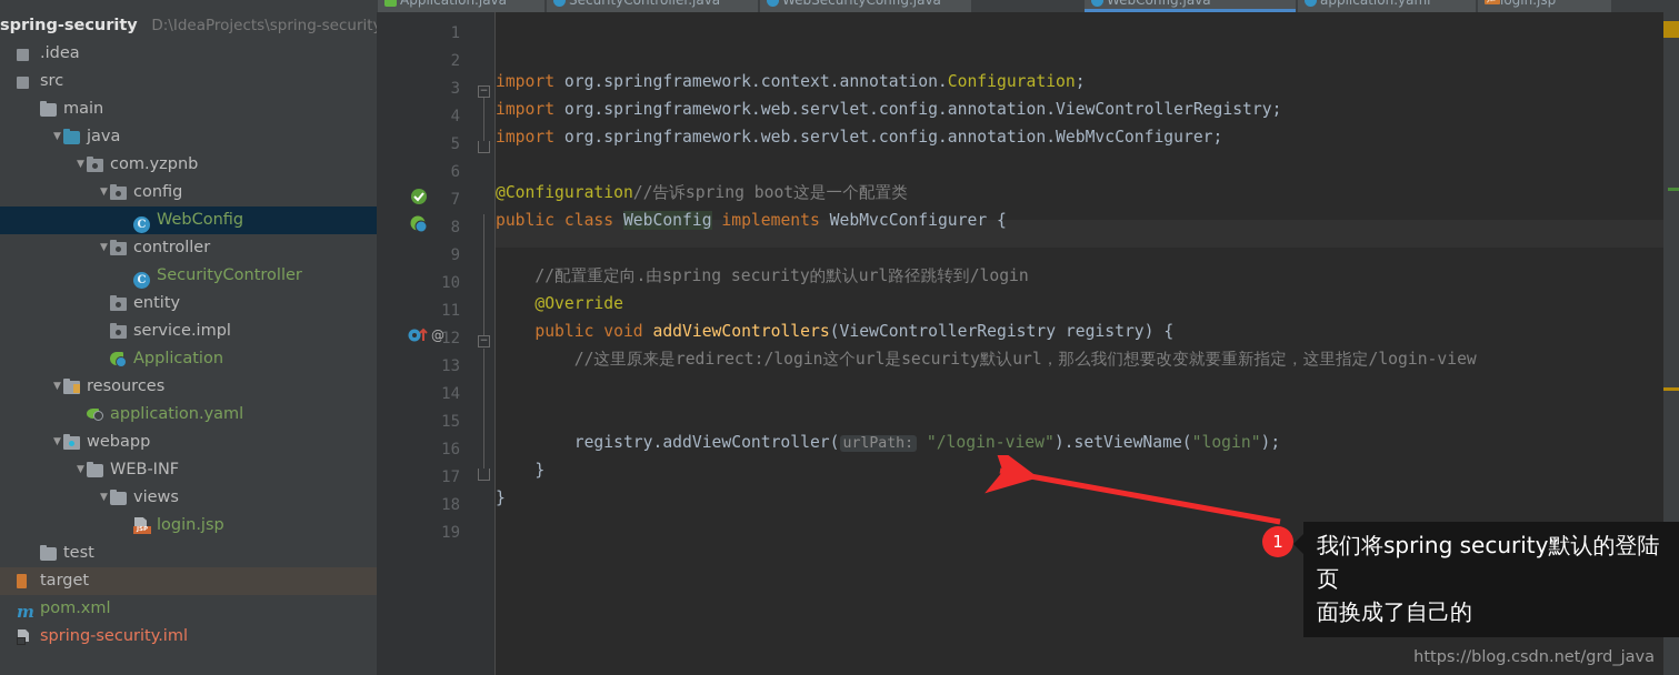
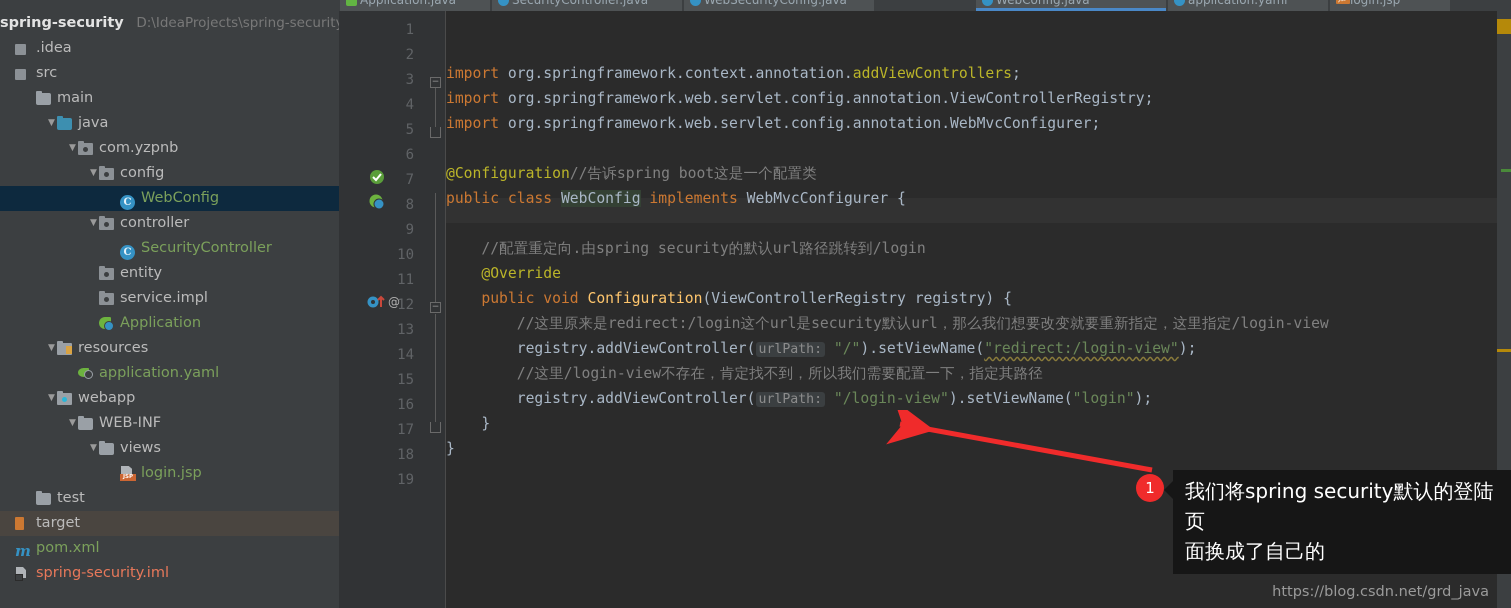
  Application.java
  SecurityController.java
  WebSecurityConfig.java
  WebConfig.java
  application.yaml
  login.jsp
  spring-security D:\IdeaProjects\spring-securit
  .idea
  src
  main
  ▼ java
  ▼ com.yzpnb
  ▼ config
  C WebConfig
  ▼ controller
  C SecurityController
  entity
  service.impl
  Application
  ▼ resources
  application.yaml
  ▼ webapp
  ▼ WEB-INF
  ▼ views
  login.jsp
  test
  target
  pom.xml
  spring-security.iml
  1
  2
  3
  4
  5
  6
  7
  8
  9
  10
  11
  12
  13
  14
  15
  16
  17
  18
  19
  @
  −
  −
- import org.springframework.context.annotation.Configuration;
+ import org.springframework.context.annotation.addViewControllers;
  import org.springframework.web.servlet.config.annotation.ViewControllerRegistry;
  import org.springframework.web.servlet.config.annotation.WebMvcConfigurer;
  @Configuration//告诉spring boot这是一个配置类
  public class WebConfig implements WebMvcConfigurer {
  //配置重定向.由spring security的默认url路径跳转到/login
  @Override
- public void addViewControllers(ViewControllerRegistry registry) {
+ public void Configuration(ViewControllerRegistry registry) {
  //这里原来是redirect:/login这个url是security默认url，那么我们想要改变就要重新指定，这里指定/login-view
+ registry.addViewController( urlPath: "/").setViewName("redirect:/login-view");
+ //这里/login-view不存在，肯定找不到，所以我们需要配置一下，指定其路径
  registry.addViewController( urlPath: "/login-view").setViewName("login");
  }
  }
  1
  我们将spring security默认的登陆页
  面换成了自己的
  https://blog.csdn.net/grd_java
